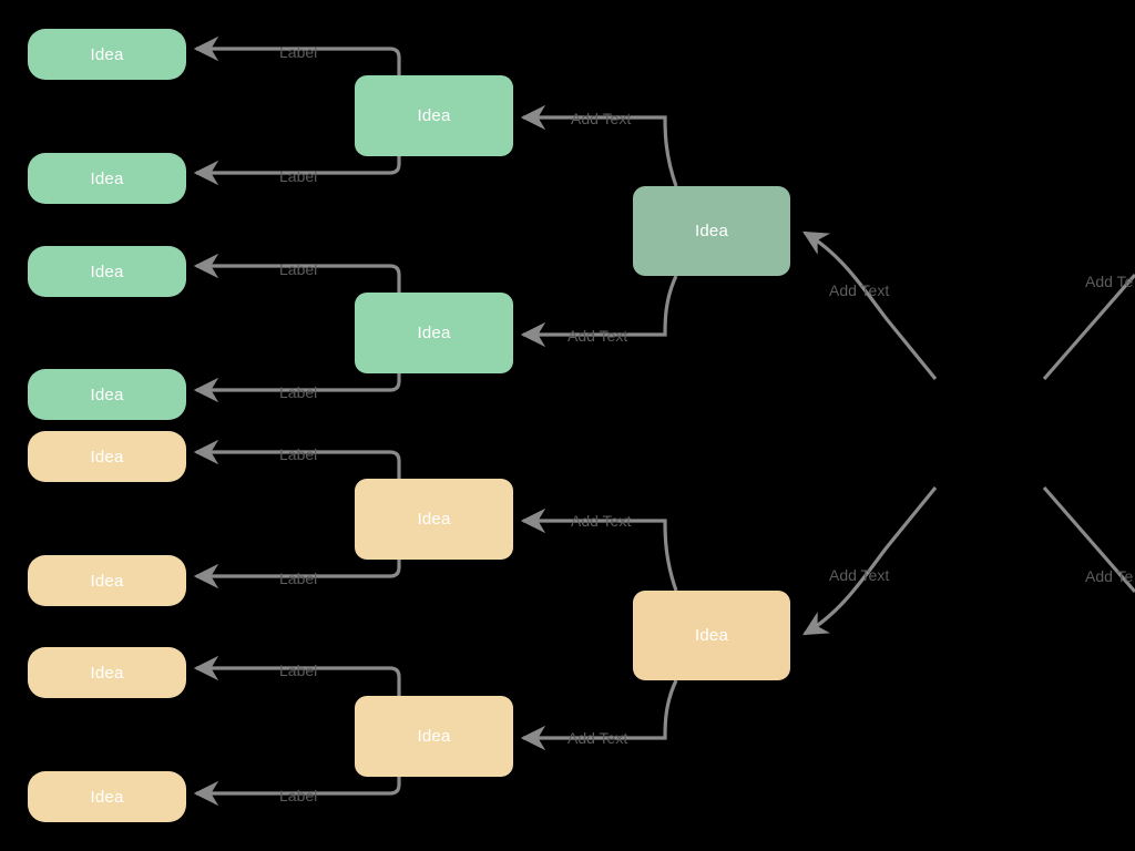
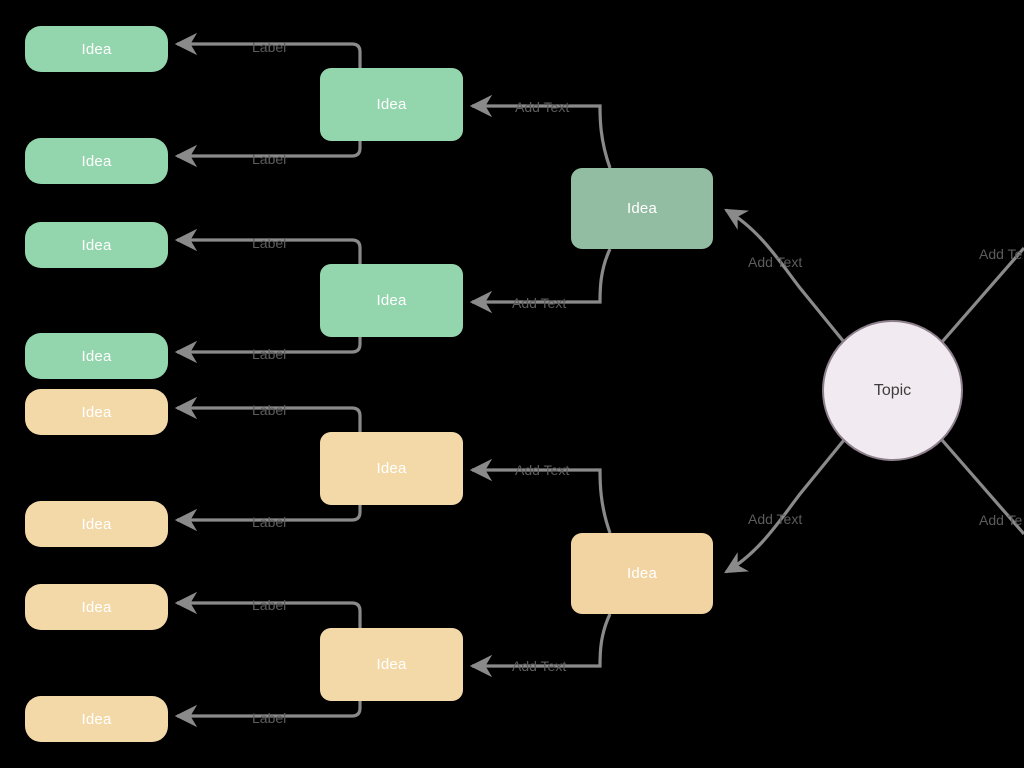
  Idea
  Idea
  Idea
  Idea
  Idea
  Idea
  Idea
  Idea
  Idea
  Idea
  Idea
  Idea
  Idea
  Idea
+ Topic
  Label
  Label
  Label
  Label
  Label
  Label
  Label
  Label
  Add Text
  Add Text
  Add Text
  Add Text
  Add Text
  Add Te
  Add Text
  Add Te
